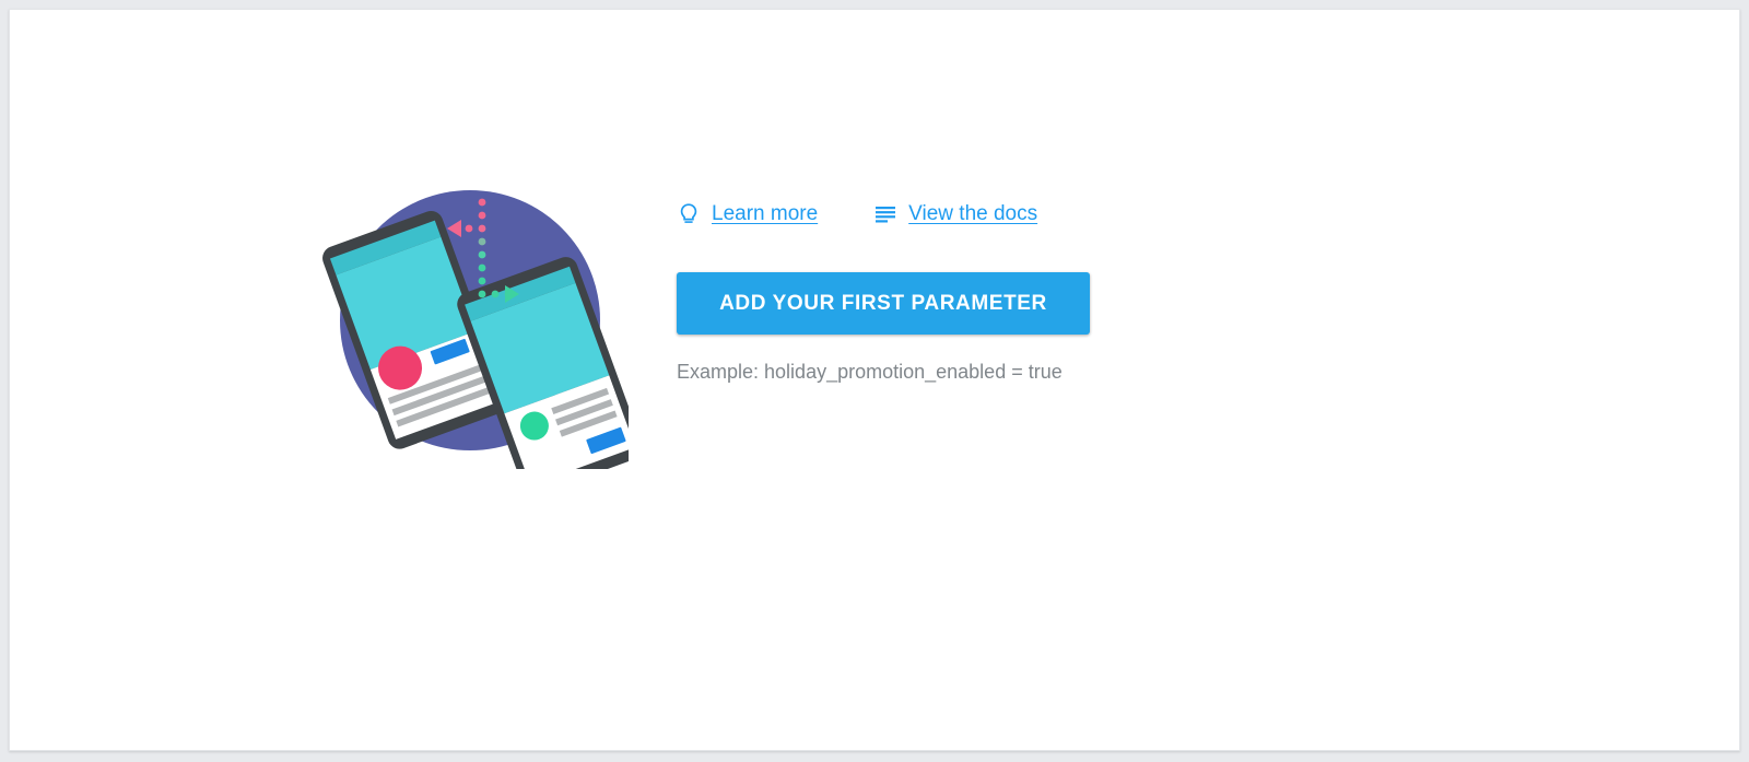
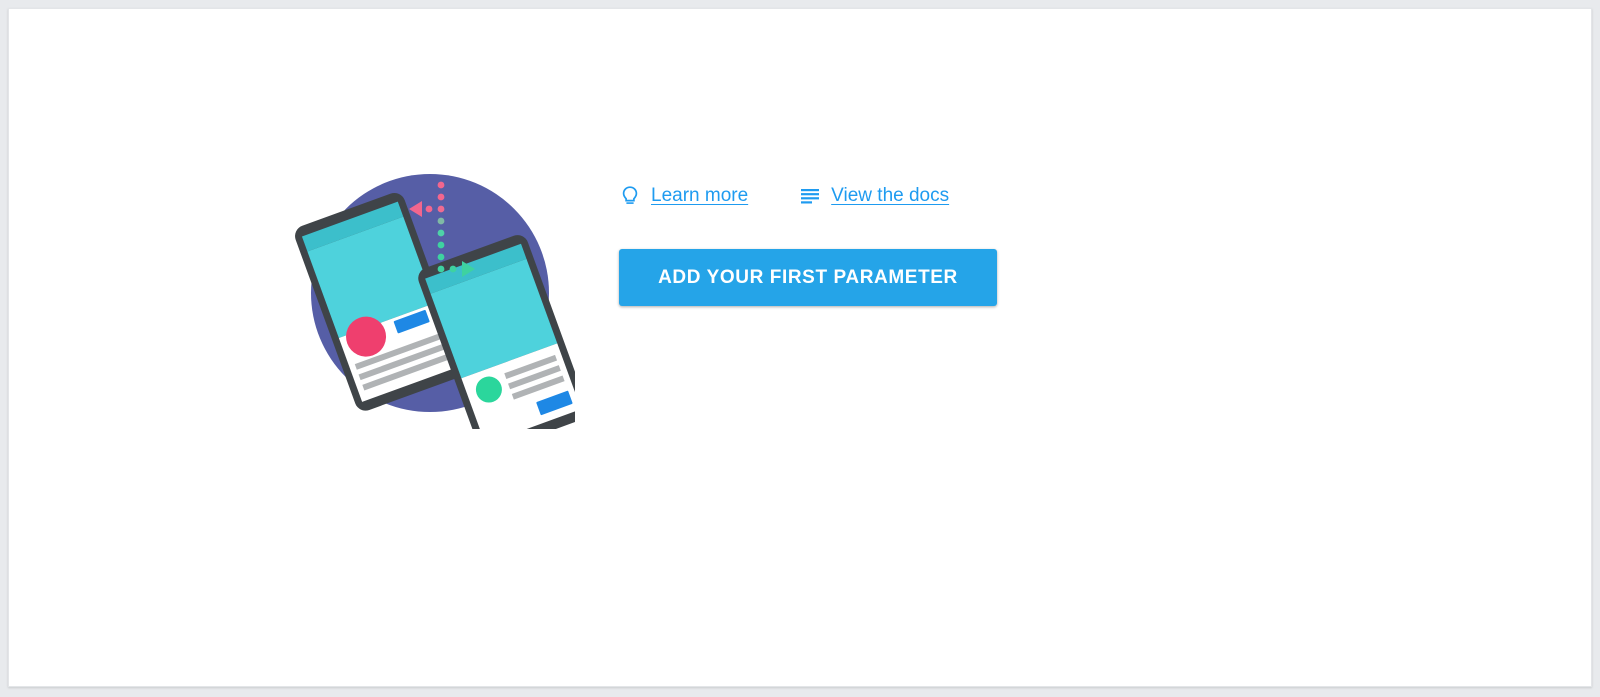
  Learn more
  View the docs
  ADD YOUR FIRST PARAMETER
- Example: holiday_promotion_enabled = true
